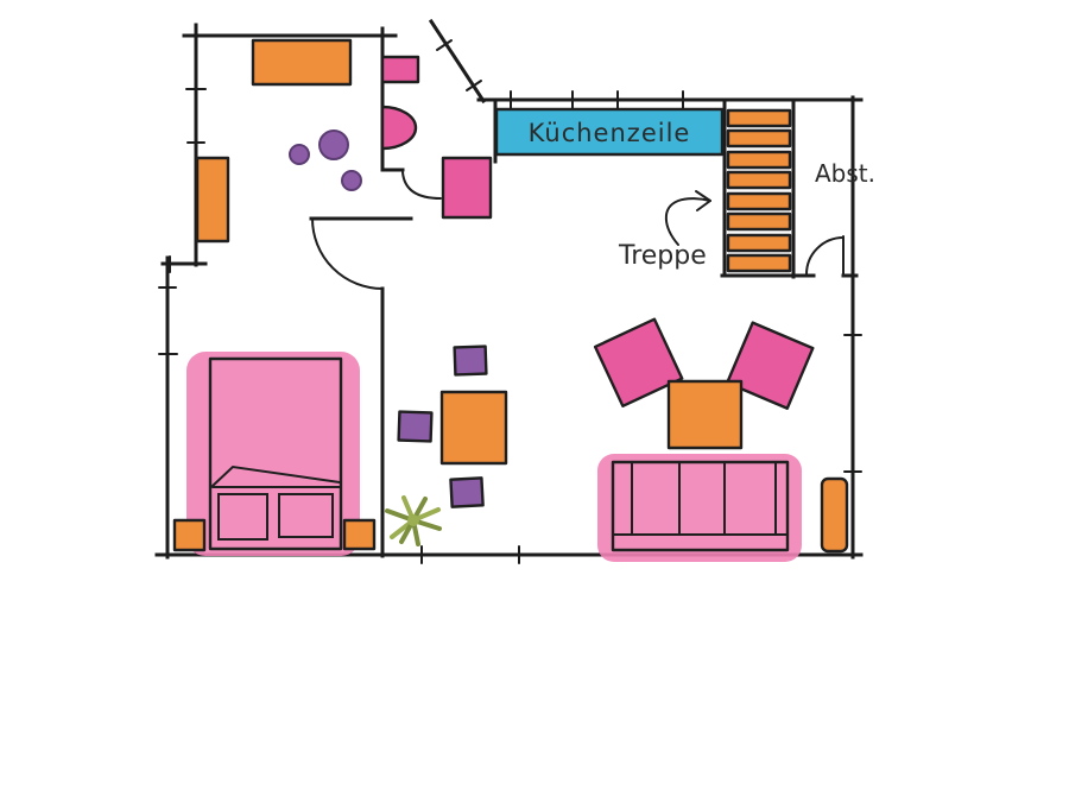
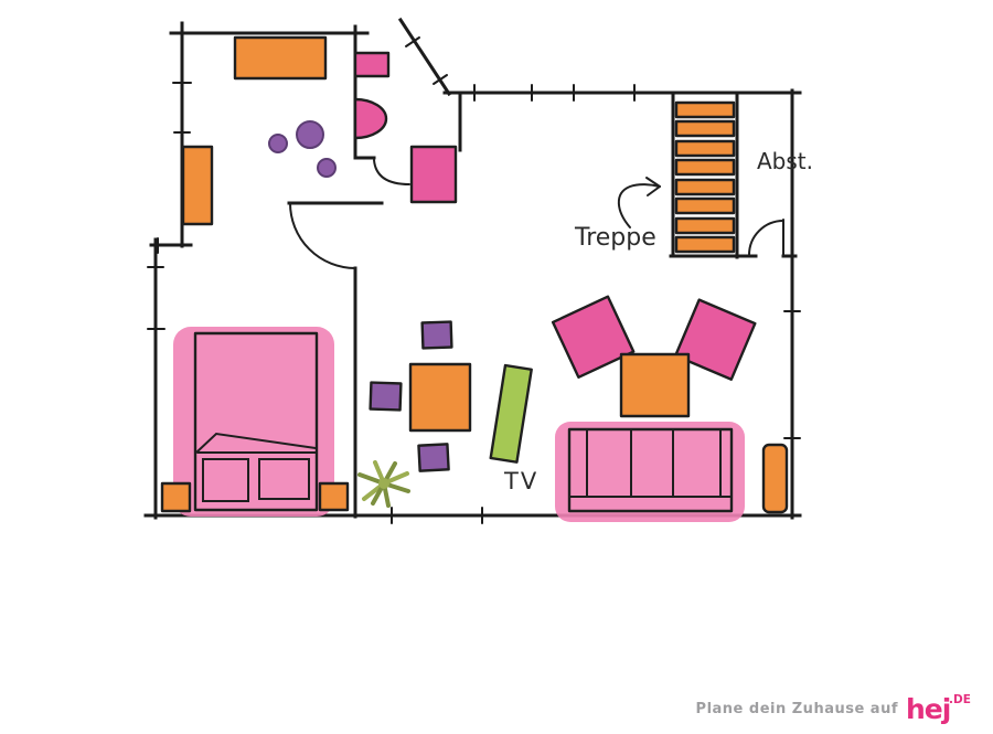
- Küchenzeile
  Treppe
  Abst.
+ TV
+ Plane dein Zuhause auf
+ hej
+ .DE
